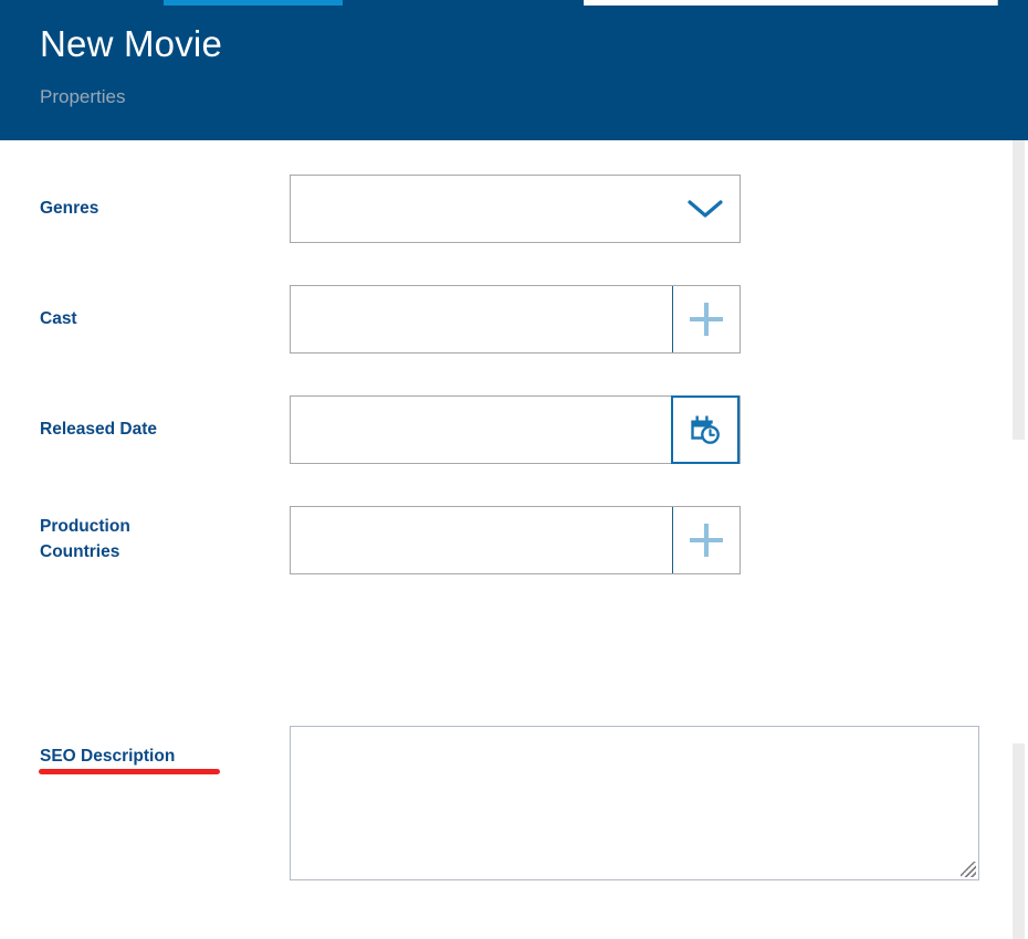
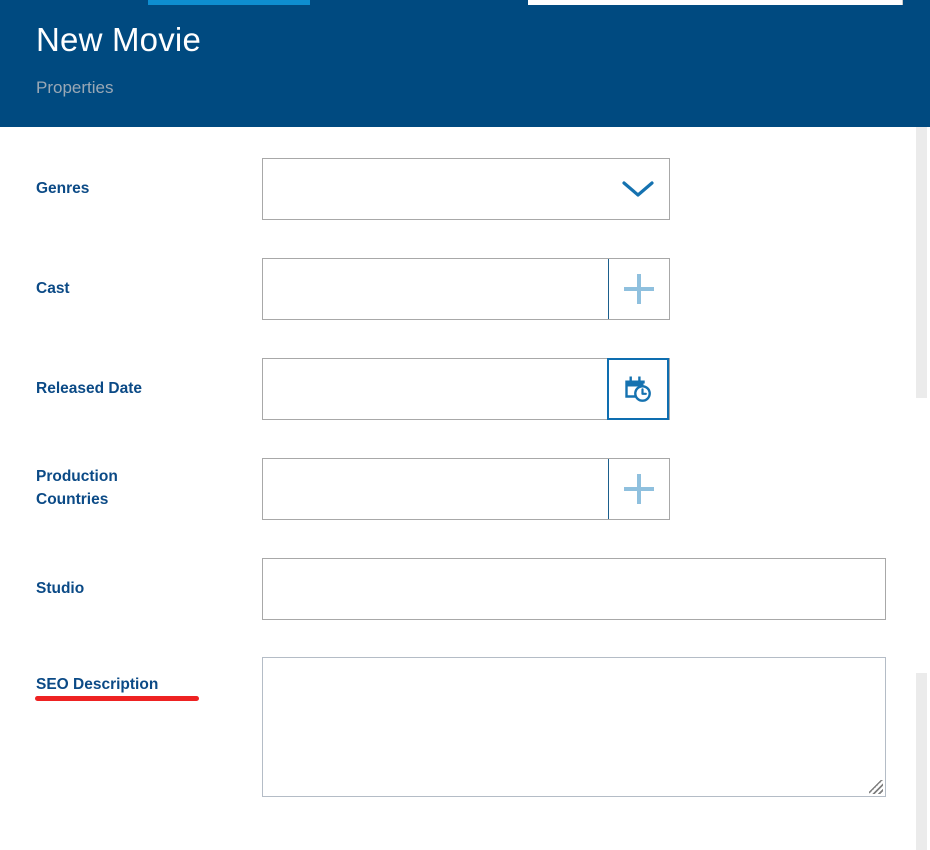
  New Movie
  Properties
  Genres
  Cast
  Released Date
  Production
  Countries
+ Studio
  SEO Description
